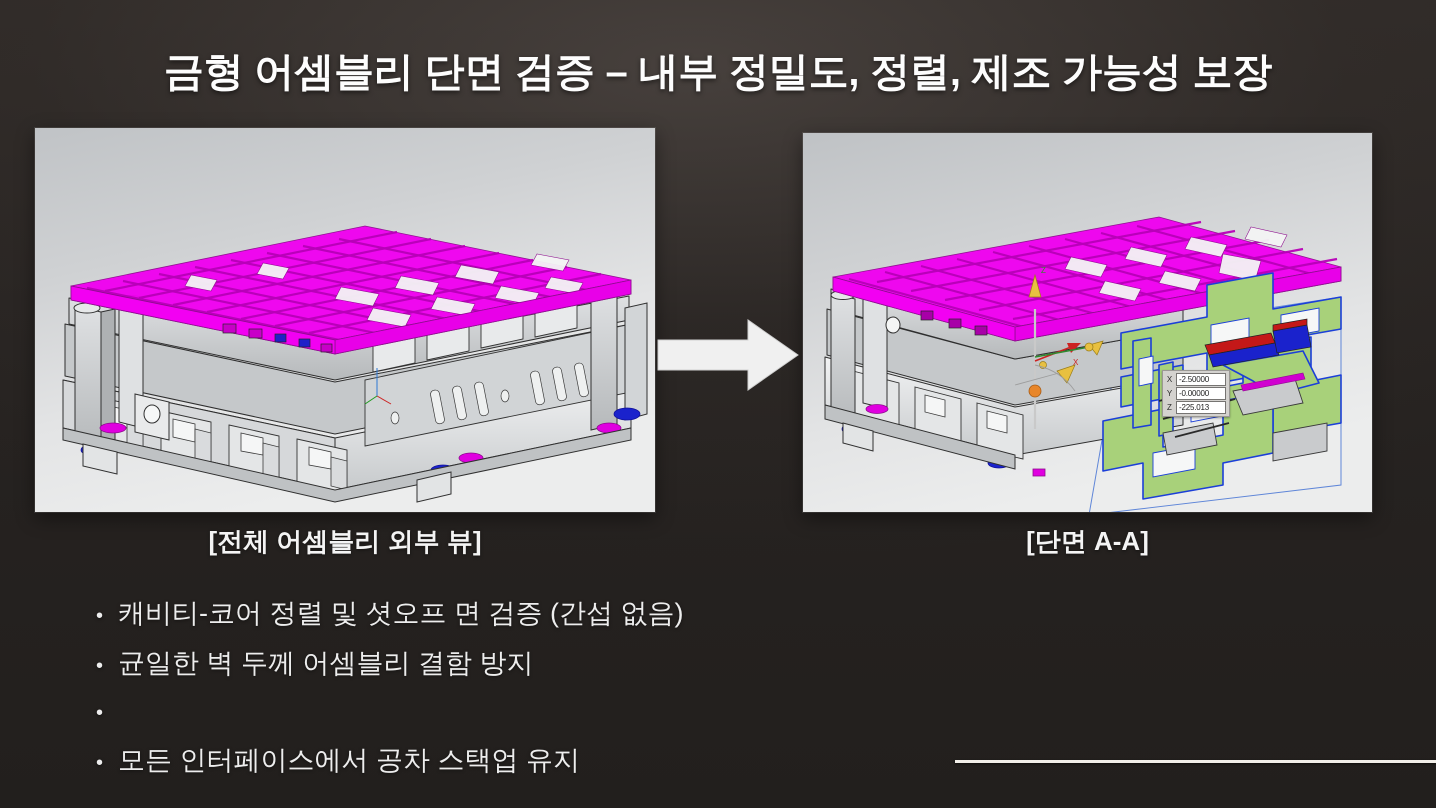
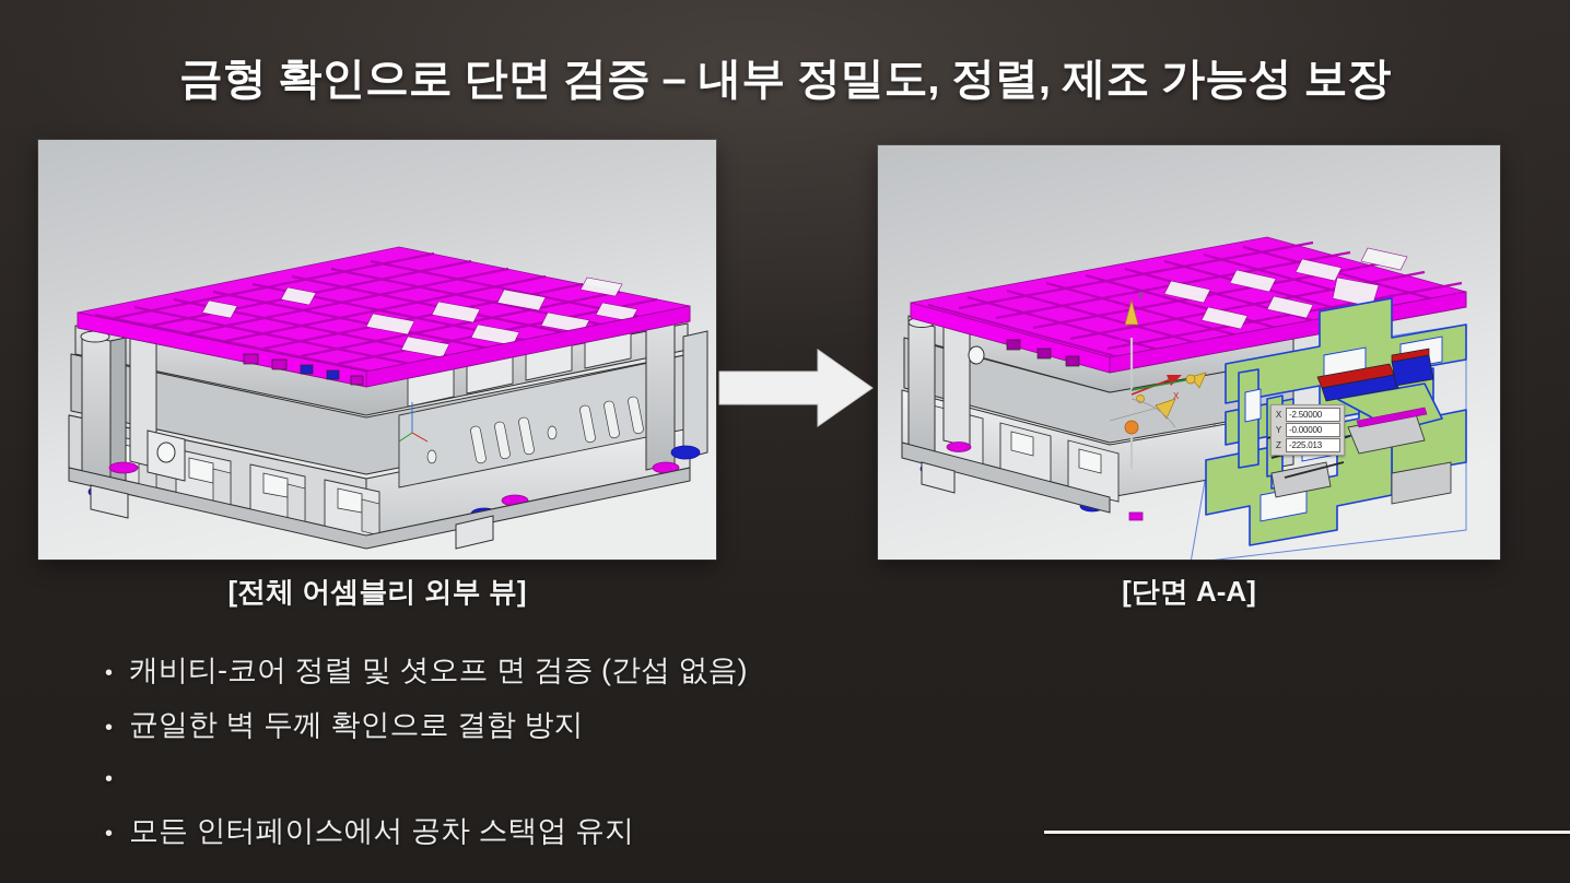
- 금형 어셈블리 단면 검증 – 내부 정밀도, 정렬, 제조 가능성 보장
+ 금형 확인으로 단면 검증 – 내부 정밀도, 정렬, 제조 가능성 보장
  Z
  X
  X
  -2.50000
  Y
  -0.00000
  Z
  -225.013
  [전체 어셈블리 외부 뷰]
  [단면 A-A]
  •
  캐비티-코어 정렬 및 셧오프 면 검증 (간섭 없음)
  •
- 균일한 벽 두께 어셈블리 결함 방지
+ 균일한 벽 두께 확인으로 결함 방지
  •
  •
  모든 인터페이스에서 공차 스택업 유지
